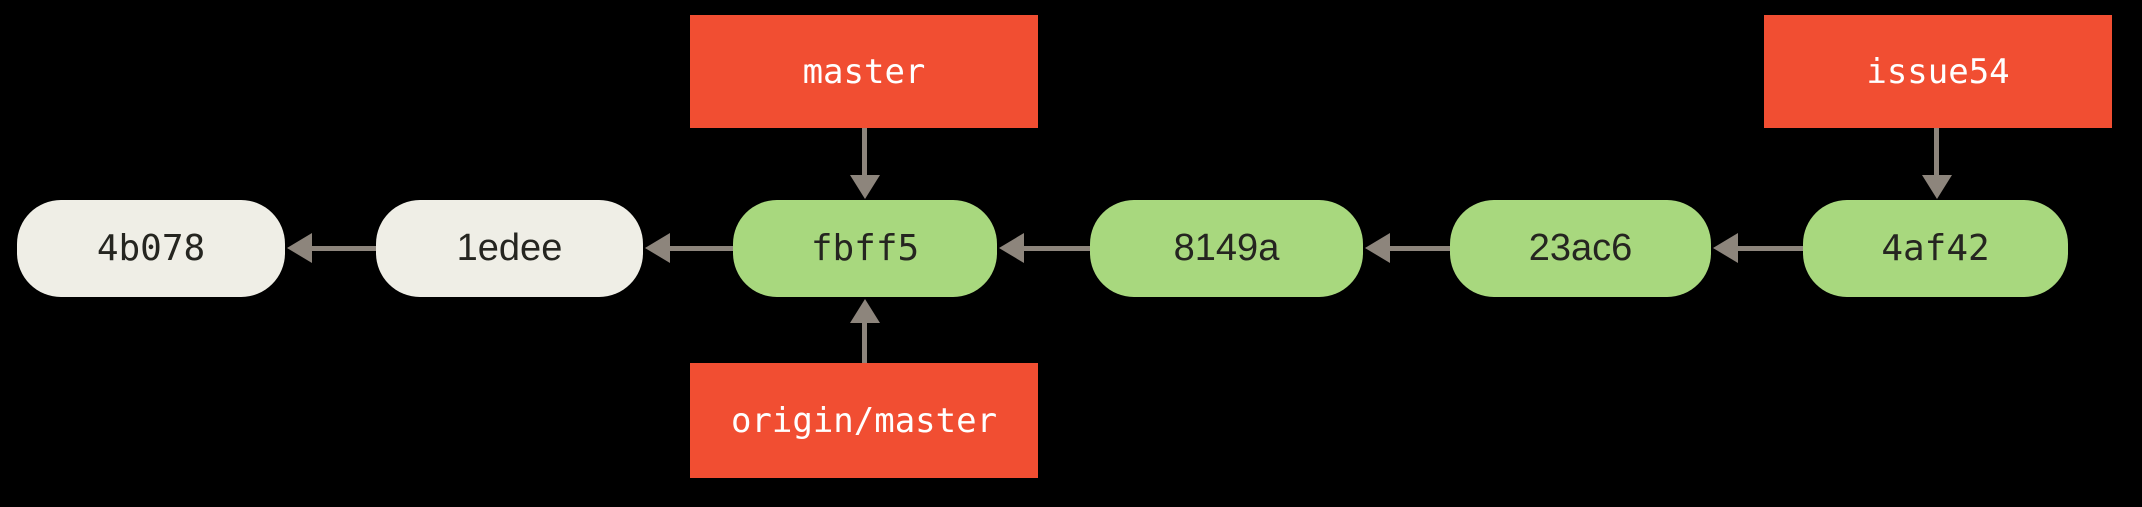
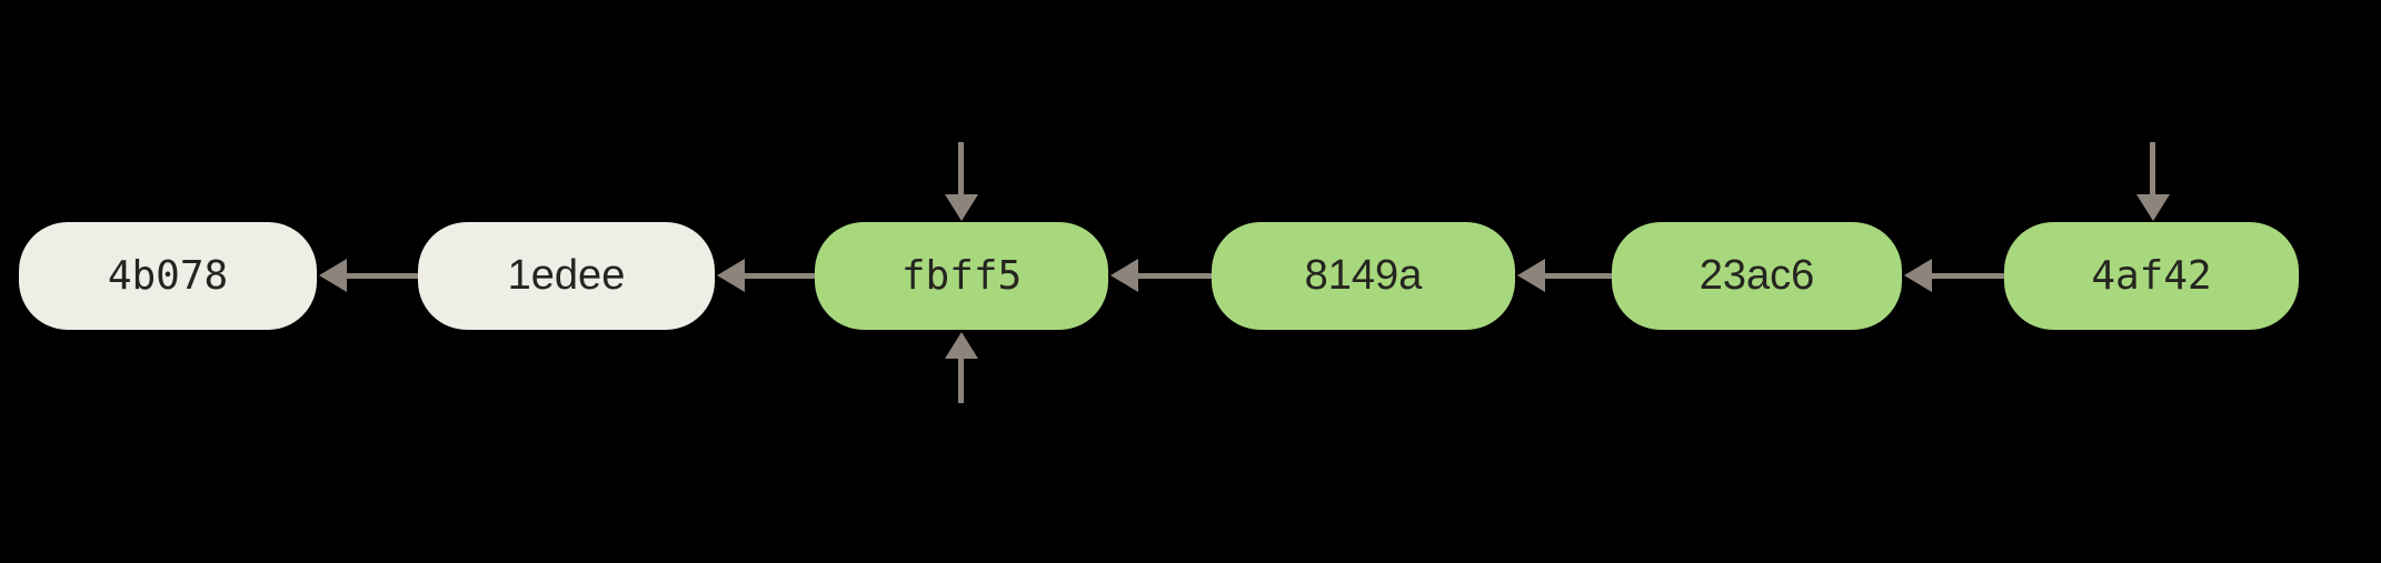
- master
- origin/master
- issue54
  4b078
  1edee
  fbff5
  8149a
  23ac6
  4af42
